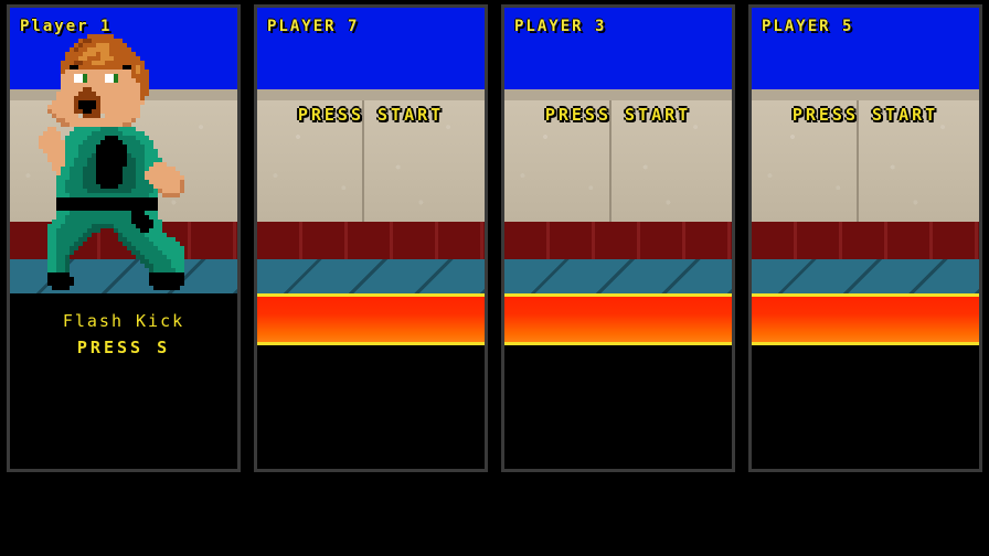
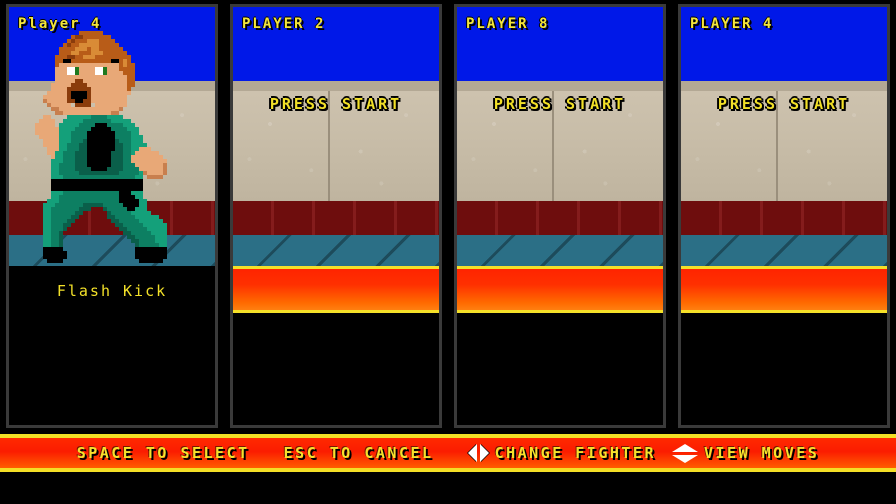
- Player 1
+ Player 4
  Flash Kick
- PRESS S
- PLAYER 7
+ PLAYER 2
  PRESS START
- PLAYER 3
+ PLAYER 8
  PRESS START
- PLAYER 5
+ PLAYER 4
  PRESS START
+ SPACE TO SELECT
+ ESC TO CANCEL
+ CHANGE FIGHTER
+ VIEW MOVES
